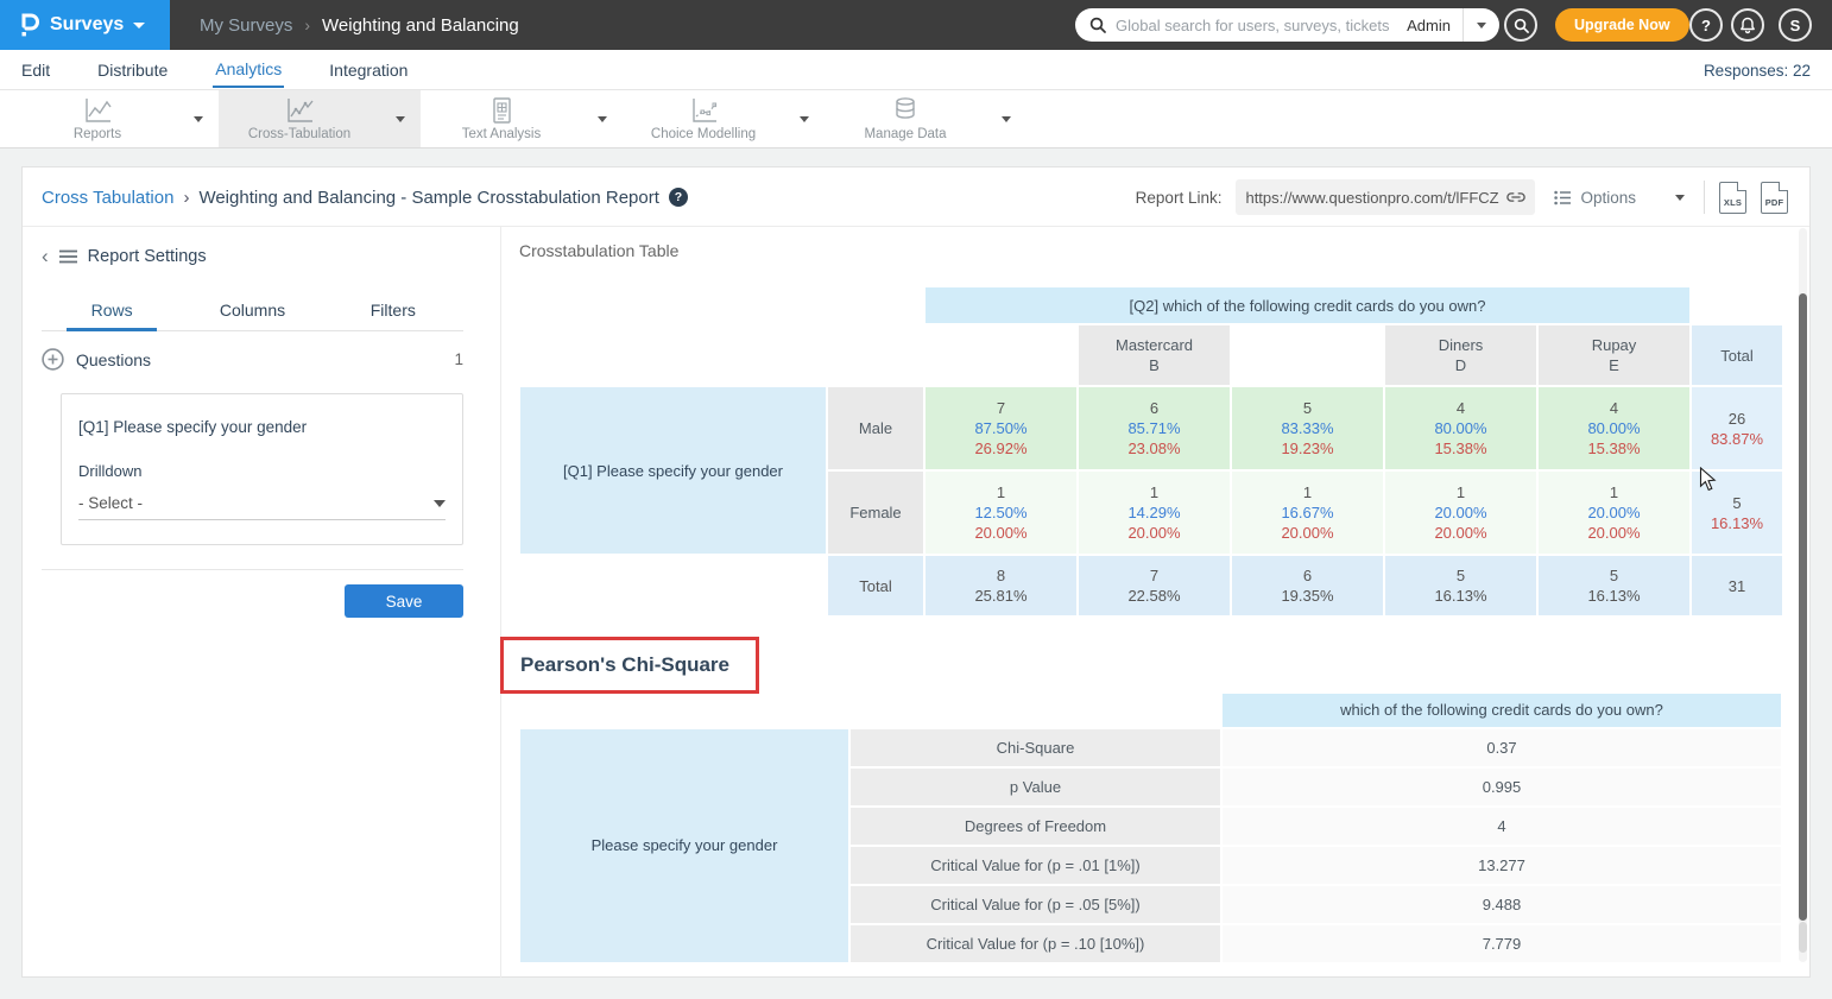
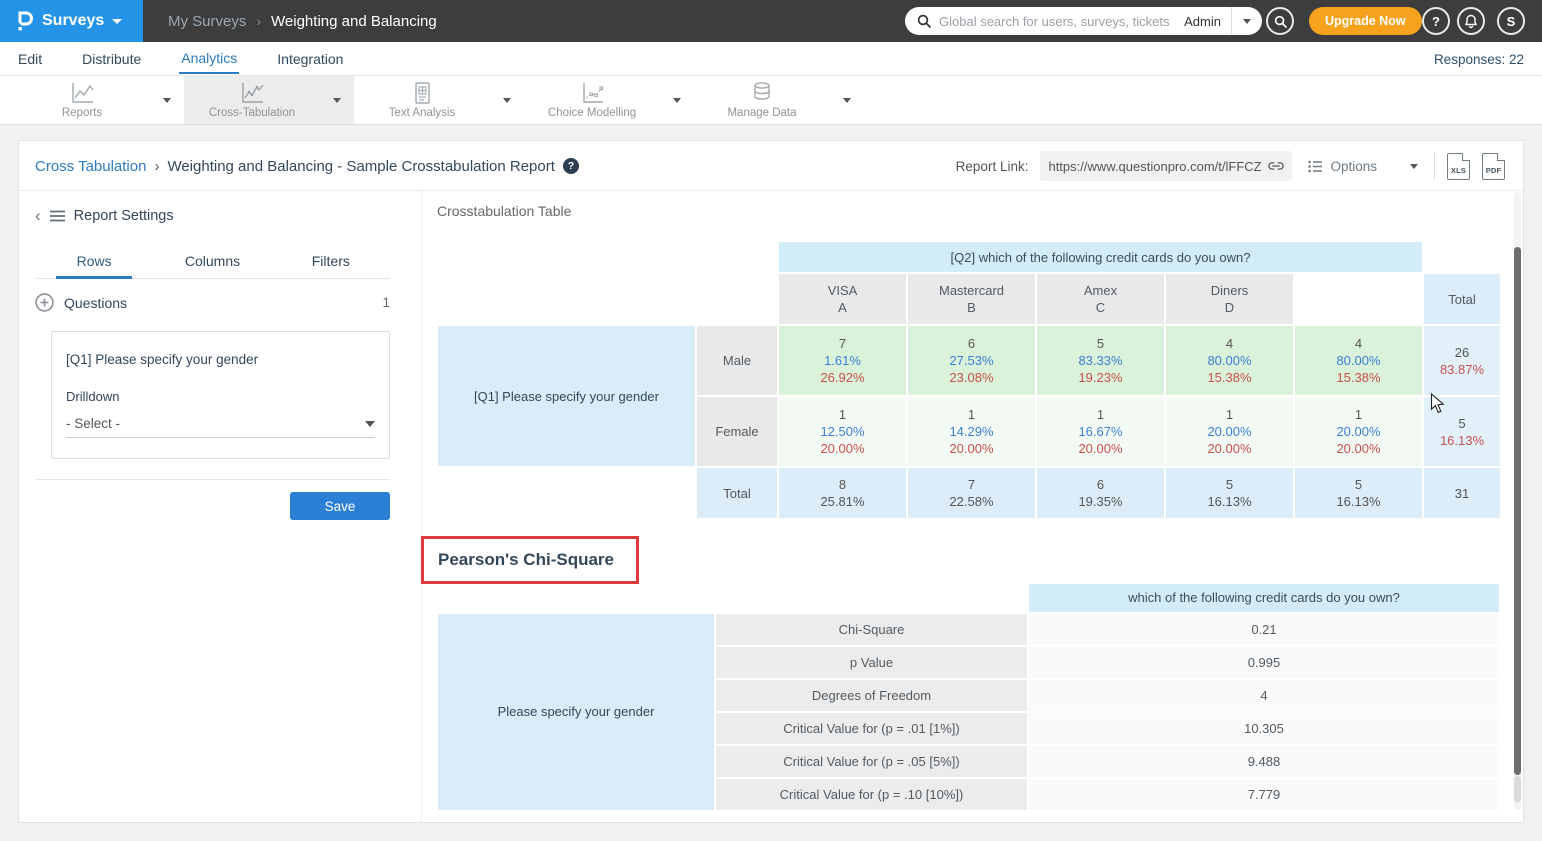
  Surveys
  My Surveys
  ›
  Weighting and Balancing
  Global search for users, surveys, tickets
  Admin
  Upgrade Now
  ?
  S
  Edit
  Distribute
  Analytics
  Integration
  Responses: 22
  Reports
  Cross-Tabulation
  Text Analysis
  Choice Modelling
  Manage Data
  Cross Tabulation
  Weighting and Balancing - Sample Crosstabulation Report
  ?
  Report Link:
  https://www.questionpro.com/t/lFFCZ
  Options
  XLS
  PDF
  ‹
  Report Settings
  Rows
  Columns
  Filters
  Questions
  1
  [Q1] Please specify your gender
  Drilldown
  - Select -
  Save
  Crosstabulation Table
  [Q2] which of the following credit cards do you own?
+ VISA
+ A
  Mastercard
  B
+ Amex
+ C
  Diners
  D
- Rupay
- E
  Total
  [Q1] Please specify your gender
  Male
  7
- 87.50%
+ 1.61%
  26.92%
  6
- 85.71%
+ 27.53%
  23.08%
  5
  83.33%
  19.23%
  4
  80.00%
  15.38%
  4
  80.00%
  15.38%
  26
  83.87%
  Female
  1
  12.50%
  20.00%
  1
  14.29%
  20.00%
  1
  16.67%
  20.00%
  1
  20.00%
  20.00%
  1
  20.00%
  20.00%
  5
  16.13%
  Total
  8
  25.81%
  7
  22.58%
  6
  19.35%
  5
  16.13%
  5
  16.13%
  31
  Pearson's Chi-Square
  which of the following credit cards do you own?
  Please specify your gender
  Chi-Square
- 0.37
+ 0.21
  p Value
  0.995
  Degrees of Freedom
  4
  Critical Value for (p = .01 [1%])
- 13.277
+ 10.305
  Critical Value for (p = .05 [5%])
  9.488
  Critical Value for (p = .10 [10%])
  7.779
